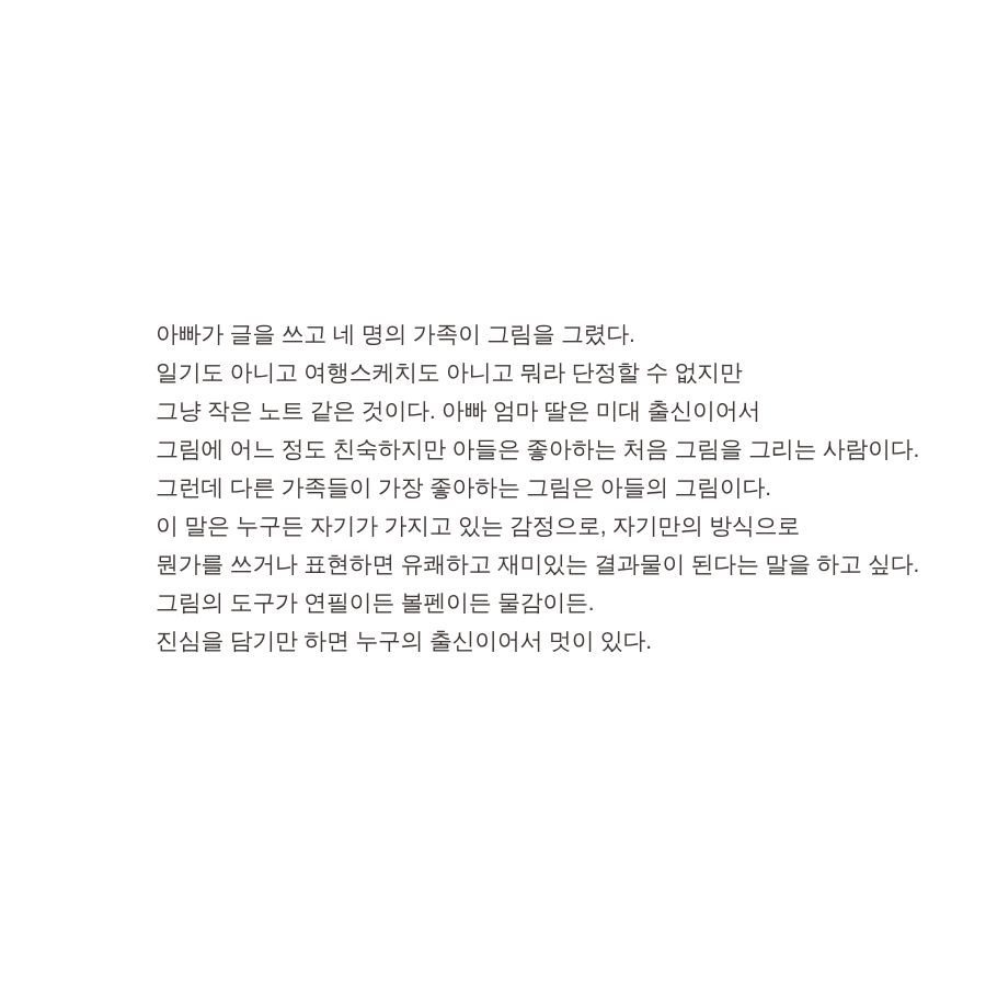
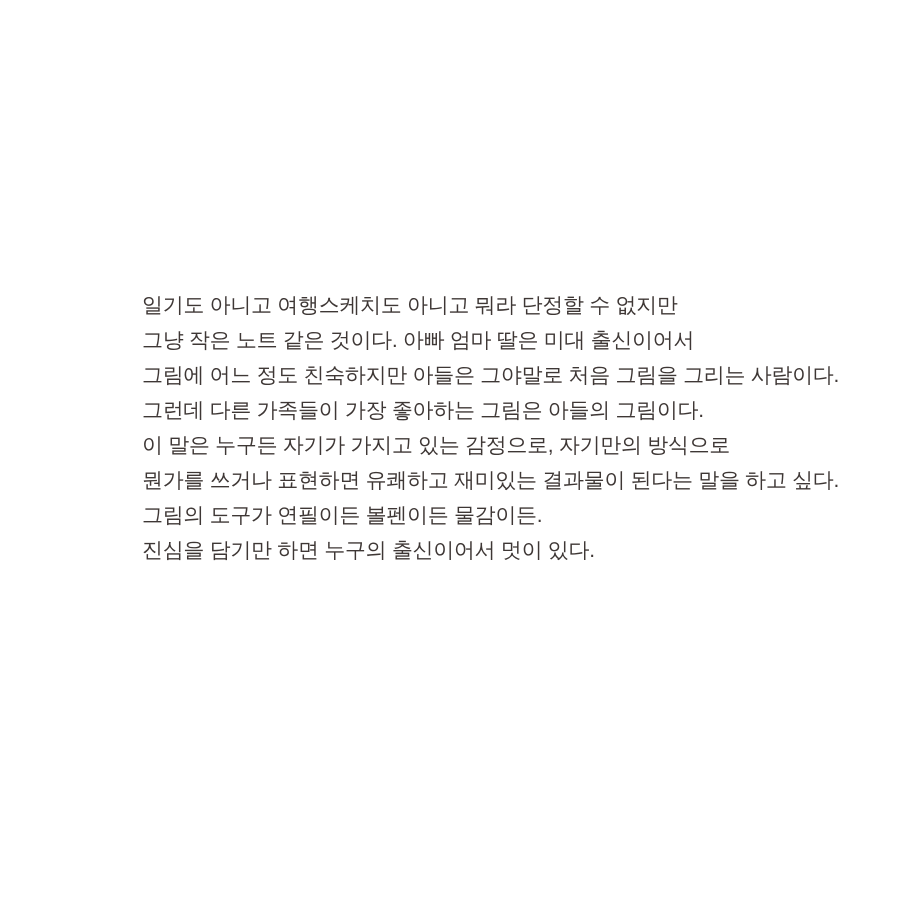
- 아빠가 글을 쓰고 네 명의 가족이 그림을 그렸다.
  일기도 아니고 여행스케치도 아니고 뭐라 단정할 수 없지만
  그냥 작은 노트 같은 것이다. 아빠 엄마 딸은 미대 출신이어서
- 그림에 어느 정도 친숙하지만 아들은 좋아하는 처음 그림을 그리는 사람이다.
+ 그림에 어느 정도 친숙하지만 아들은 그야말로 처음 그림을 그리는 사람이다.
  그런데 다른 가족들이 가장 좋아하는 그림은 아들의 그림이다.
  이 말은 누구든 자기가 가지고 있는 감정으로, 자기만의 방식으로
  뭔가를 쓰거나 표현하면 유쾌하고 재미있는 결과물이 된다는 말을 하고 싶다.
  그림의 도구가 연필이든 볼펜이든 물감이든.
  진심을 담기만 하면 누구의 출신이어서 멋이 있다.
